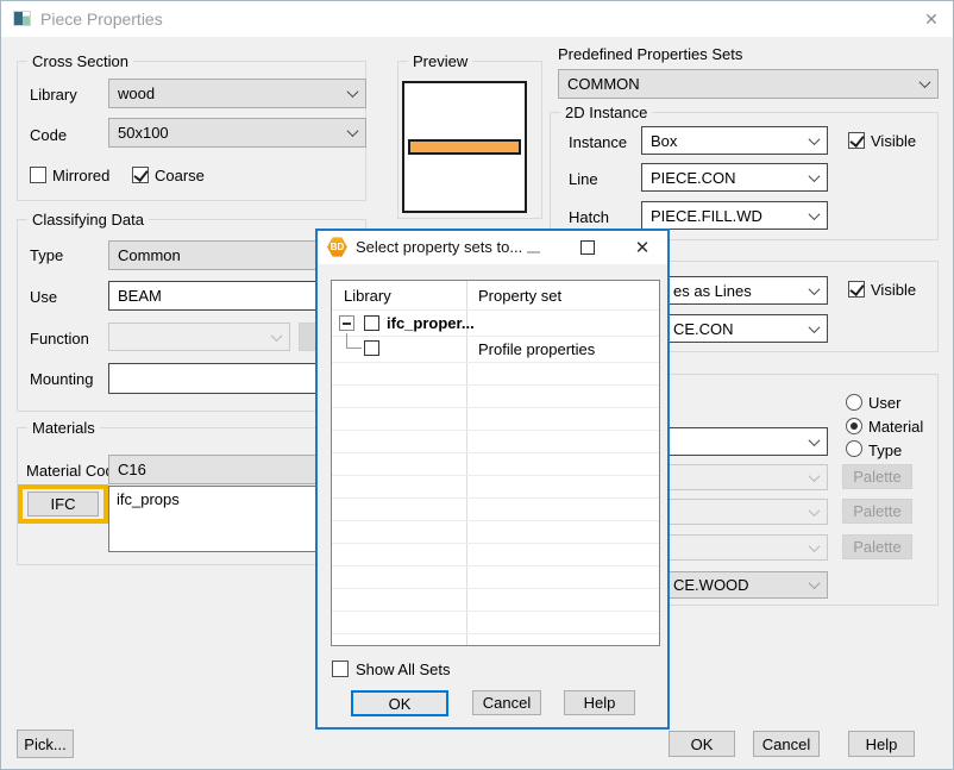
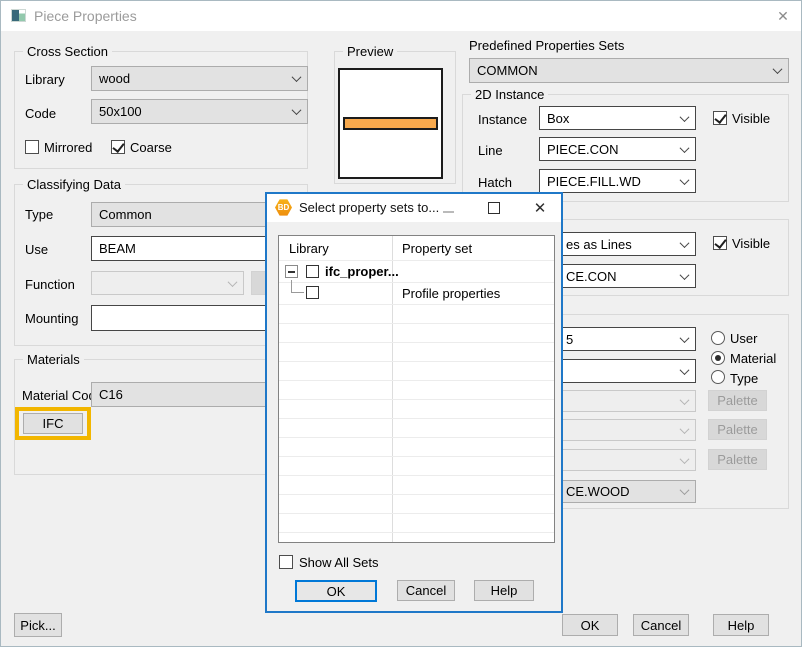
  Piece Properties
  ✕
  Cross Section
  Library
  wood
  Code
  50x100
  Mirrored
  Coarse
  Classifying Data
  Type
  Common
  Use
  BEAM
  Function
  Mounting
  Materials
  Material Co
  C16
  IFC
- ifc_props
  Preview
  Predefined Properties Sets
  COMMON
  2D Instance
  Instance
  Box
  Visible
  Line
  PIECE.CON
  Hatch
  PIECE.FILL.WD
  es as Lines
  Visible
  CE.CON
+ 5
  User
  Material
  Type
  Palette
  Palette
  Palette
  CE.WOOD
  Pick...
  OK
  Cancel
  Help
  BD
  Select property sets to...
  ✕
  Library
  Property set
  ifc_proper...
  Profile properties
  Show All Sets
  OK
  Cancel
  Help
